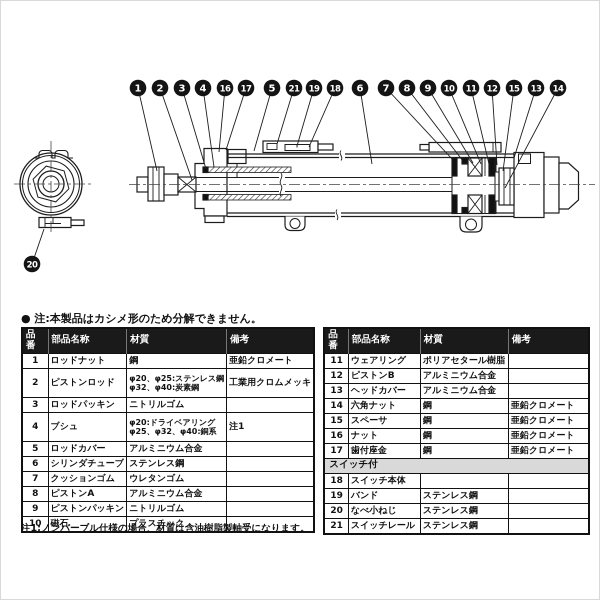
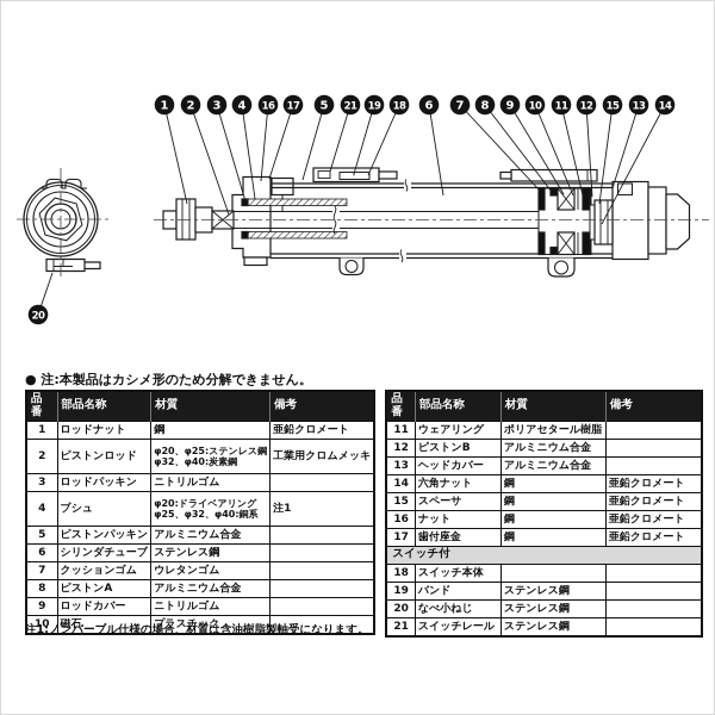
  1
  2
  3
  4
  16
  17
  5
  21
  19
  18
  6
  7
  8
  9
  10
  11
  12
  15
  13
  14
  20
  ● 注:本製品はカシメ形のため分解できません。
  品番	部品名称	材質	備考
  1	ロッドナット	鋼	亜鉛クロメート
  2	ピストンロッド	φ20、φ25:ステンレス鋼φ32、φ40:炭素鋼	工業用クロムメッキ
  3	ロッドパッキン	ニトリルゴム
  4	ブシュ	φ20:ドライベアリングφ25、φ32、φ40:銅系	注1
- 5	ロッドカバー	アルミニウム合金
+ 5	ピストンパッキン	アルミニウム合金
  6	シリンダチューブ	ステンレス鋼
  7	クッションゴム	ウレタンゴム
  8	ピストンA	アルミニウム合金
- 9	ピストンパッキン	ニトリルゴム
+ 9	ロッドカバー	ニトリルゴム
  10	磁石	プラスチック
  品番	部品名称	材質	備考
  11	ウェアリング	ポリアセタール樹脂
  12	ピストンB	アルミニウム合金
  13	ヘッドカバー	アルミニウム合金
  14	六角ナット	鋼	亜鉛クロメート
  15	スペーサ	鋼	亜鉛クロメート
  16	ナット	鋼	亜鉛クロメート
  17	歯付座金	鋼	亜鉛クロメート
  スイッチ付
  18	スイッチ本体
  19	バンド	ステンレス鋼
  20	なべ小ねじ	ステンレス鋼
  21	スイッチレール	ステンレス鋼
  注1:ノンバーブル仕様の場合、材質は含油樹脂製軸受になります。
